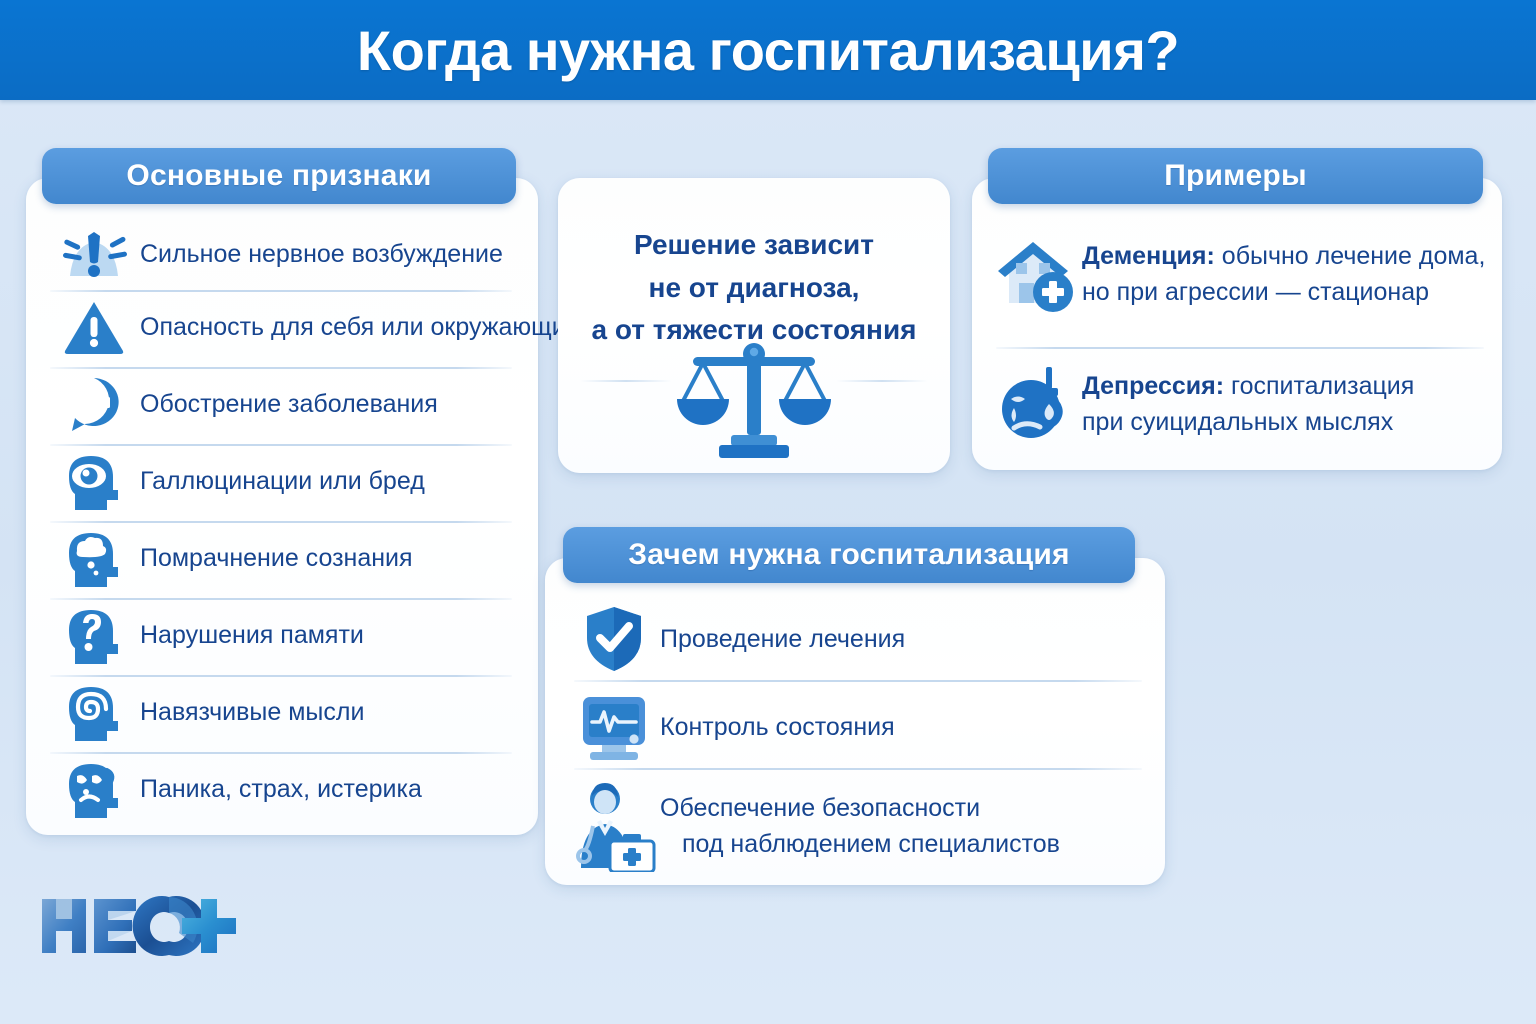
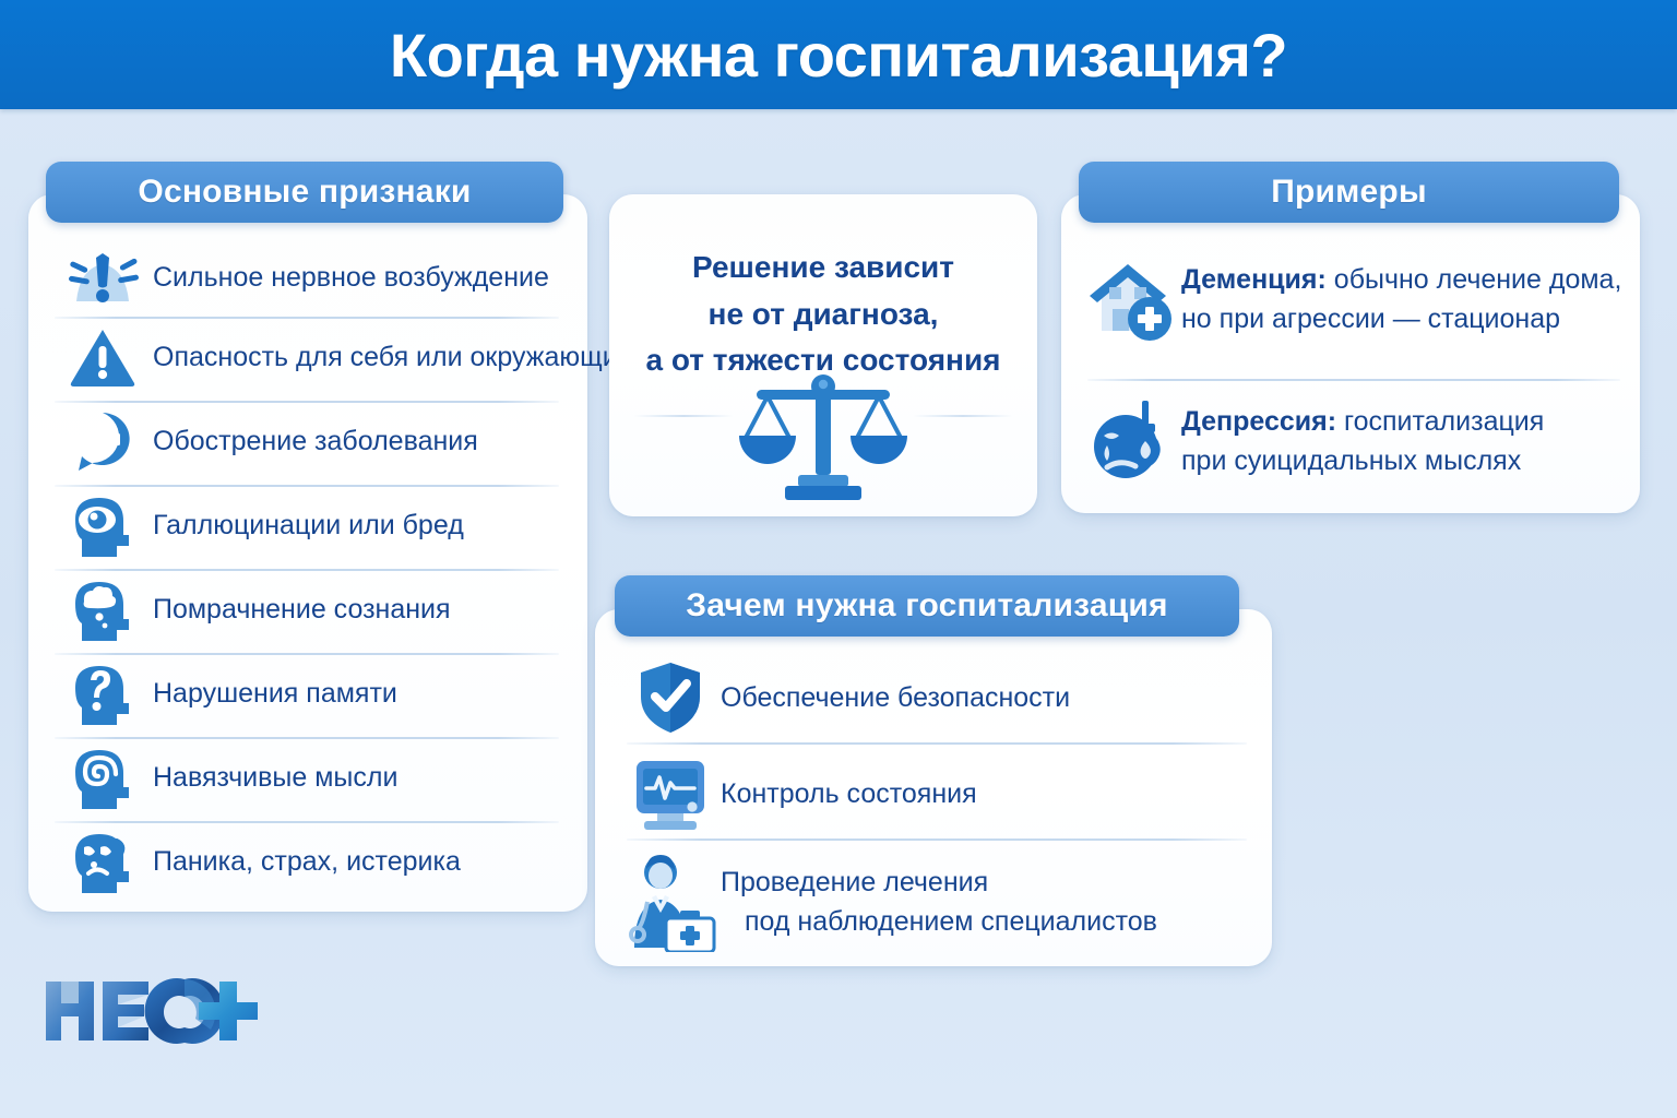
  Когда нужна госпитализация?
  Основные признаки
  Сильное нервное возбуждение
  Опасность для себя или окружающ
  Обострение заболевания
  Галлюцинации или бред
  Помрачнение сознания
  Нарушения памяти
  Навязчивые мысли
  Паника, страх, истерика
  Решение зависит
  не от диагноза,
  а от тяжести состояния
  Примеры
  Деменция: обычно лечение дома,
  но при агрессии — стационар
  Депрессия: госпитализация
  при суицидальных мыслях
  Зачем нужна госпитализация
- Проведение лечения
+ Обеспечение безопасности
  Контроль состояния
- Обеспечение безопасности
+ Проведение лечения
  под наблюдением специалистов
